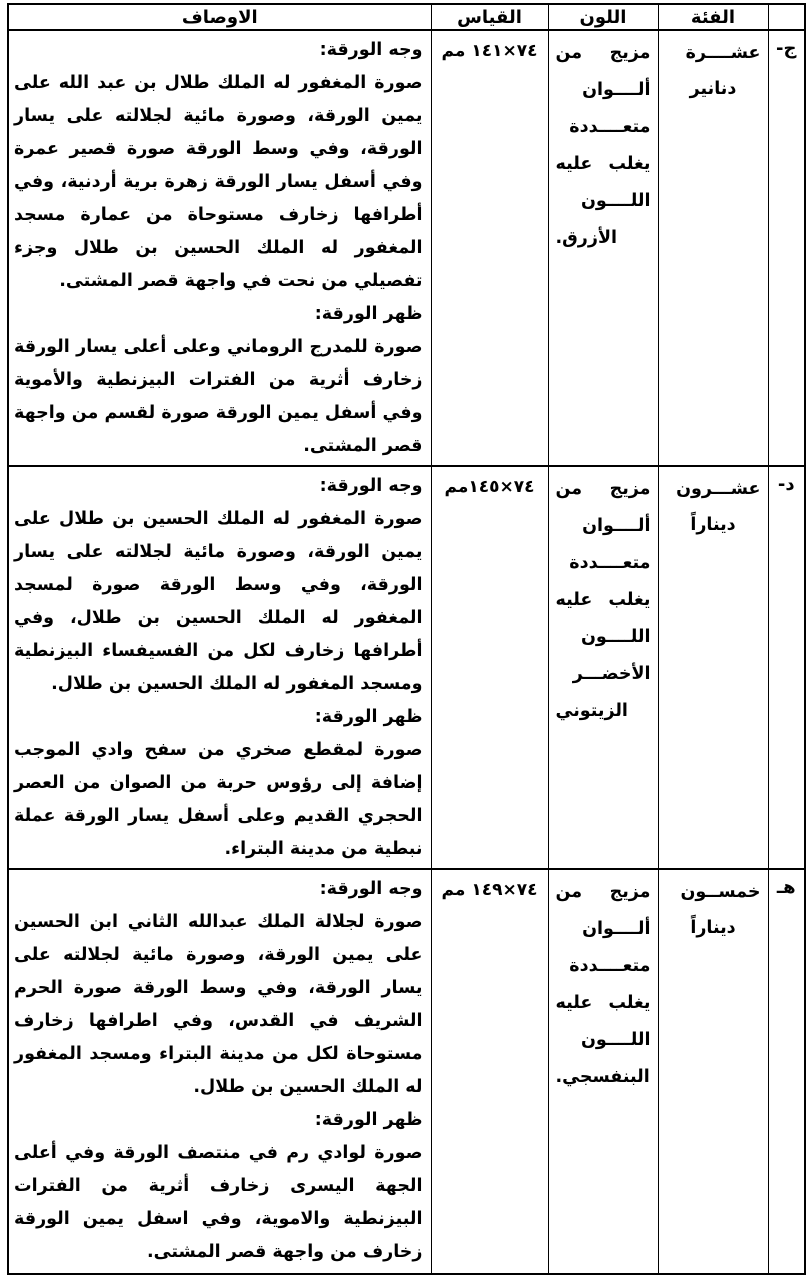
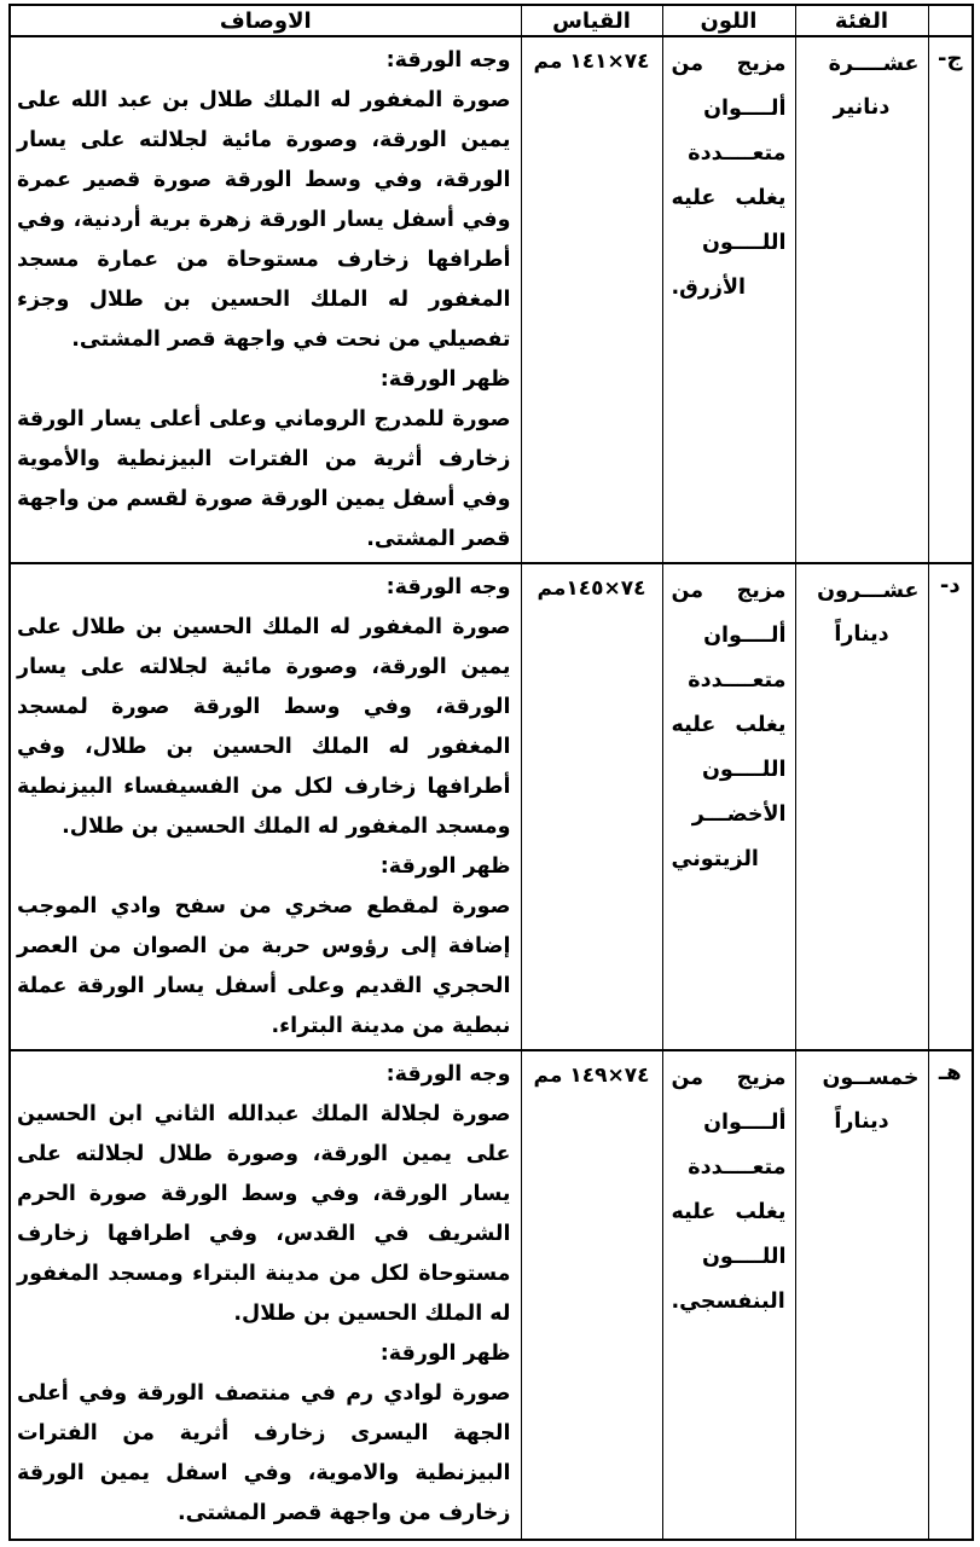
  	الفئة	اللون	القياس	الاوصاف
  ج-	عشــــرة دنانير	مزيج من ألــــوان متعــــددة يغلب عليه اللــــون الأزرق.	٧٤×١٤١ مم	وجه الورقة: صورة المغفور له الملك طلال بن عبد الله على يمين الورقة، وصورة مائية لجلالته على يسار الورقة، وفي وسط الورقة صورة قصير عمرة وفي أسفل يسار الورقة زهرة برية أردنية، وفي أطرافها زخارف مستوحاة من عمارة مسجد المغفور له الملك الحسين بن طلال وجزء تفصيلي من نحت في واجهة قصر المشتى. ظهر الورقة: صورة للمدرج الروماني وعلى أعلى يسار الورقة زخارف أثرية من الفترات البيزنطية والأموية وفي أسفل يمين الورقة صورة لقسم من واجهة قصر المشتى.
  د-	عشـــرون ديناراً	مزيج من ألــــوان متعــــددة يغلب عليه اللــــون الأخضـــر الزيتوني	٧٤×١٤٥مم	وجه الورقة: صورة المغفور له الملك الحسين بن طلال على يمين الورقة، وصورة مائية لجلالته على يسار الورقة، وفي وسط الورقة صورة لمسجد المغفور له الملك الحسين بن طلال، وفي أطرافها زخارف لكل من الفسيفساء البيزنطية ومسجد المغفور له الملك الحسين بن طلال. ظهر الورقة: صورة لمقطع صخري من سفح وادي الموجب إضافة إلى رؤوس حربة من الصوان من العصر الحجري القديم وعلى أسفل يسار الورقة عملة نبطية من مدينة البتراء.
- هـ	خمســون ديناراً	مزيج من ألــــوان متعــــددة يغلب عليه اللــــون البنفسجي.	٧٤×١٤٩ مم	وجه الورقة: صورة لجلالة الملك عبدالله الثاني ابن الحسين على يمين الورقة، وصورة مائية لجلالته على يسار الورقة، وفي وسط الورقة صورة الحرم الشريف في القدس، وفي اطرافها زخارف مستوحاة لكل من مدينة البتراء ومسجد المغفور له الملك الحسين بن طلال. ظهر الورقة: صورة لوادي رم في منتصف الورقة وفي أعلى الجهة اليسرى زخارف أثرية من الفترات البيزنطية والاموية، وفي اسفل يمين الورقة زخارف من واجهة قصر المشتى.
+ هـ	خمســون ديناراً	مزيج من ألــــوان متعــــددة يغلب عليه اللــــون البنفسجي.	٧٤×١٤٩ مم	وجه الورقة: صورة لجلالة الملك عبدالله الثاني ابن الحسين على يمين الورقة، وصورة طلال لجلالته على يسار الورقة، وفي وسط الورقة صورة الحرم الشريف في القدس، وفي اطرافها زخارف مستوحاة لكل من مدينة البتراء ومسجد المغفور له الملك الحسين بن طلال. ظهر الورقة: صورة لوادي رم في منتصف الورقة وفي أعلى الجهة اليسرى زخارف أثرية من الفترات البيزنطية والاموية، وفي اسفل يمين الورقة زخارف من واجهة قصر المشتى.
